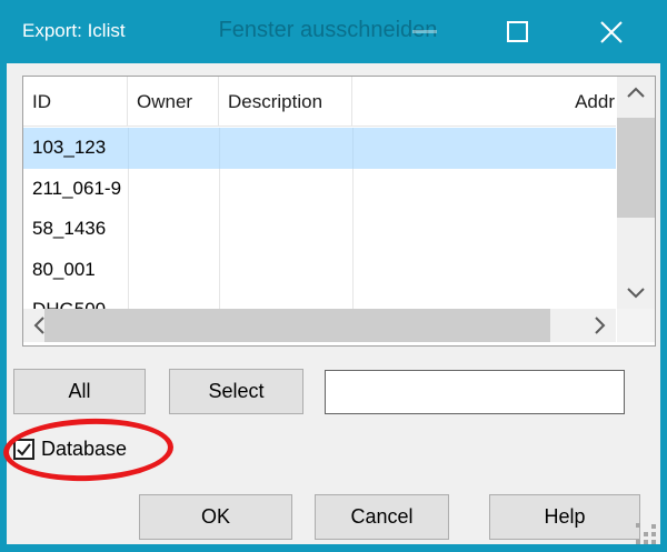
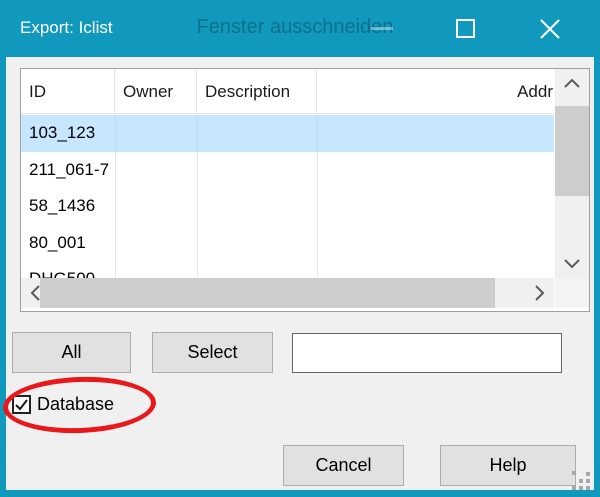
  Export: Iclist
  Fenster ausschneiden
  ID
  Owner
  Description
  Addr
  103_123
- 211_061-9
+ 211_061-7
  58_1436
  80_001
  All
  Select
  Database
- OK
  Cancel
  Help
